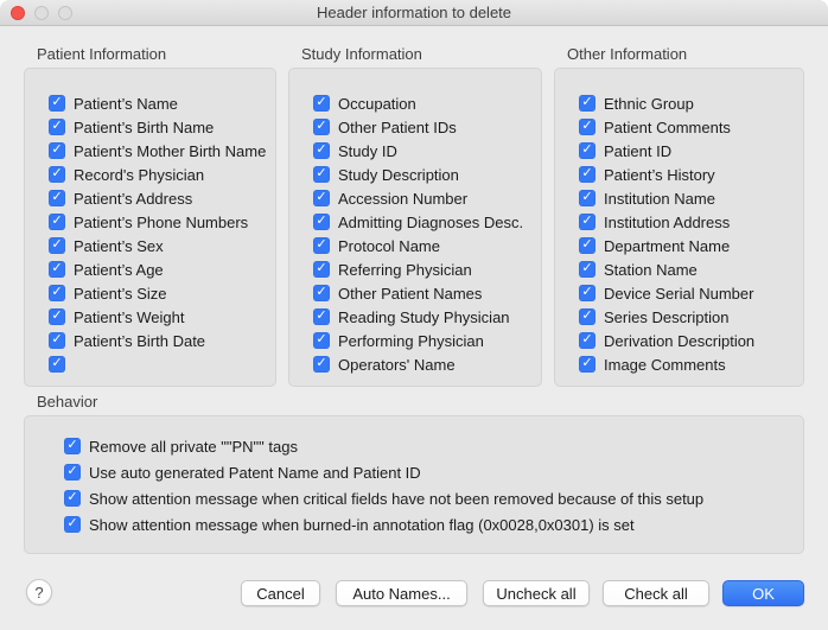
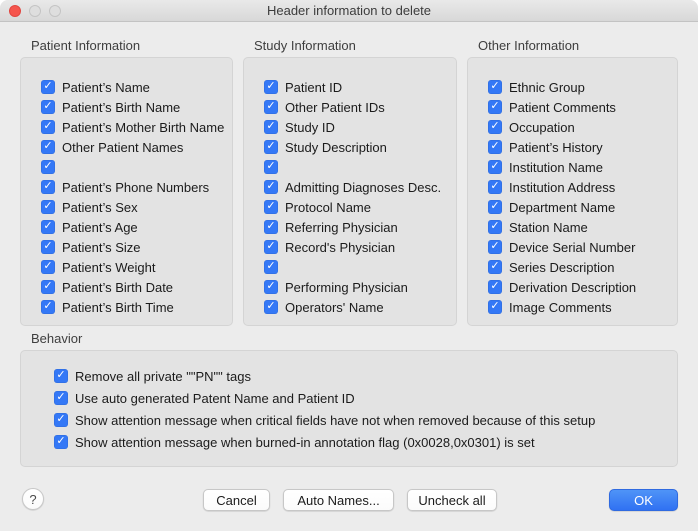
  Header information to delete
  Patient Information
  ✓
  Patient’s Name
  ✓
  Patient’s Birth Name
  ✓
  Patient’s Mother Birth Name
  ✓
- Record's Physician
+ Other Patient Names
  ✓
- Patient’s Address
  ✓
  Patient’s Phone Numbers
  ✓
  Patient’s Sex
  ✓
  Patient’s Age
  ✓
  Patient’s Size
  ✓
  Patient’s Weight
  ✓
  Patient’s Birth Date
  ✓
+ Patient’s Birth Time
  Study Information
  ✓
- Occupation
+ Patient ID
  ✓
  Other Patient IDs
  ✓
  Study ID
  ✓
  Study Description
  ✓
- Accession Number
  ✓
  Admitting Diagnoses Desc.
  ✓
  Protocol Name
  ✓
  Referring Physician
  ✓
- Other Patient Names
+ Record's Physician
  ✓
- Reading Study Physician
  ✓
  Performing Physician
  ✓
  Operators' Name
  Other Information
  ✓
  Ethnic Group
  ✓
  Patient Comments
  ✓
- Patient ID
+ Occupation
  ✓
  Patient’s History
  ✓
  Institution Name
  ✓
  Institution Address
  ✓
  Department Name
  ✓
  Station Name
  ✓
  Device Serial Number
  ✓
  Series Description
  ✓
  Derivation Description
  ✓
  Image Comments
  Behavior
  ✓
  Remove all private ""PN"" tags
  ✓
  Use auto generated Patent Name and Patient ID
  ✓
- Show attention message when critical fields have not been removed because of this setup
+ Show attention message when critical fields have not when removed because of this setup
  ✓
  Show attention message when burned-in annotation flag (0x0028,0x0301) is set
  ?
  Cancel
  Auto Names...
  Uncheck all
- Check all
  OK
